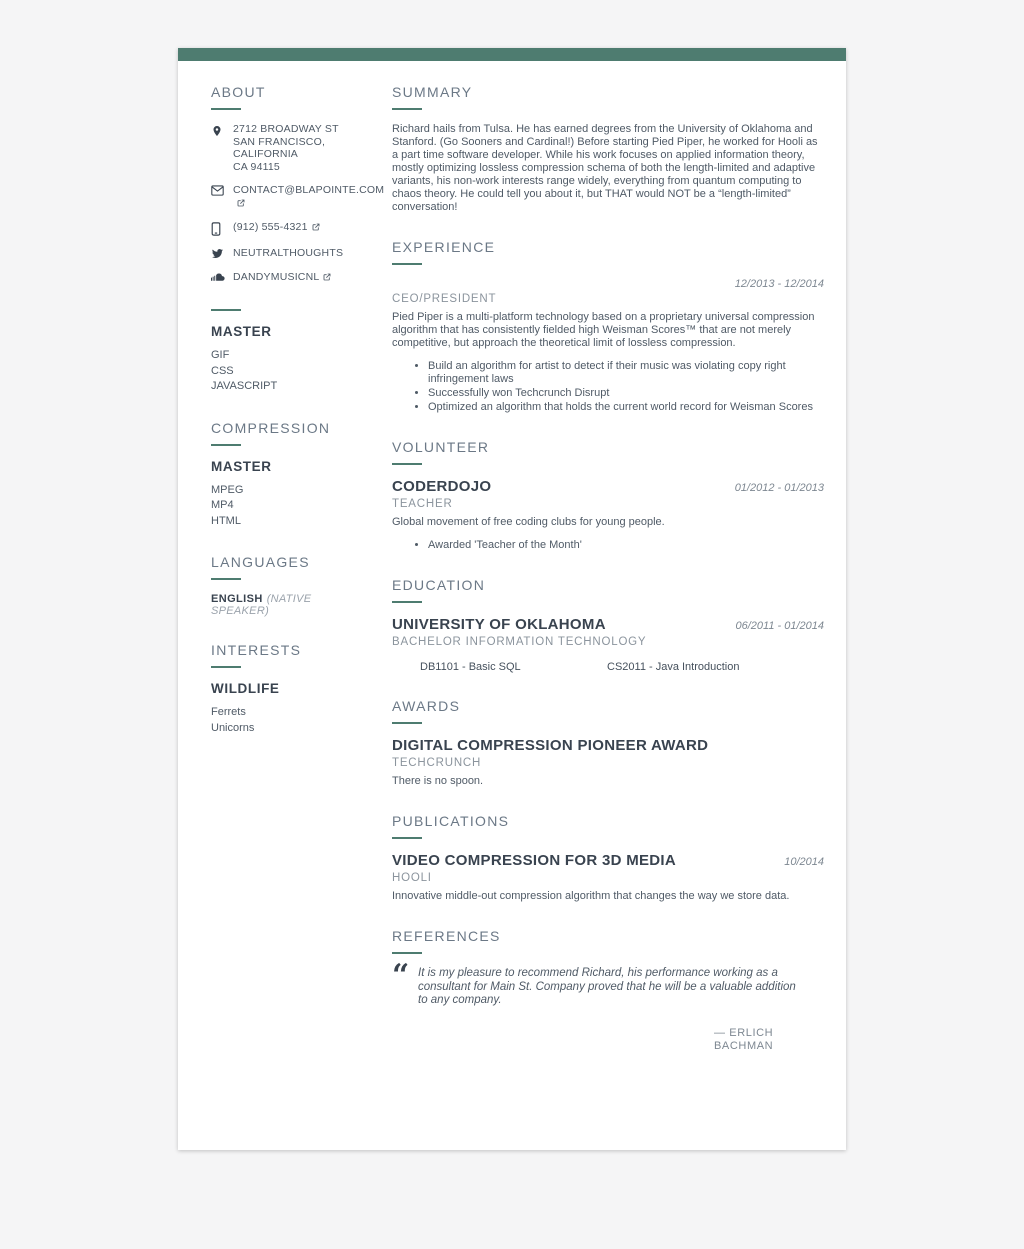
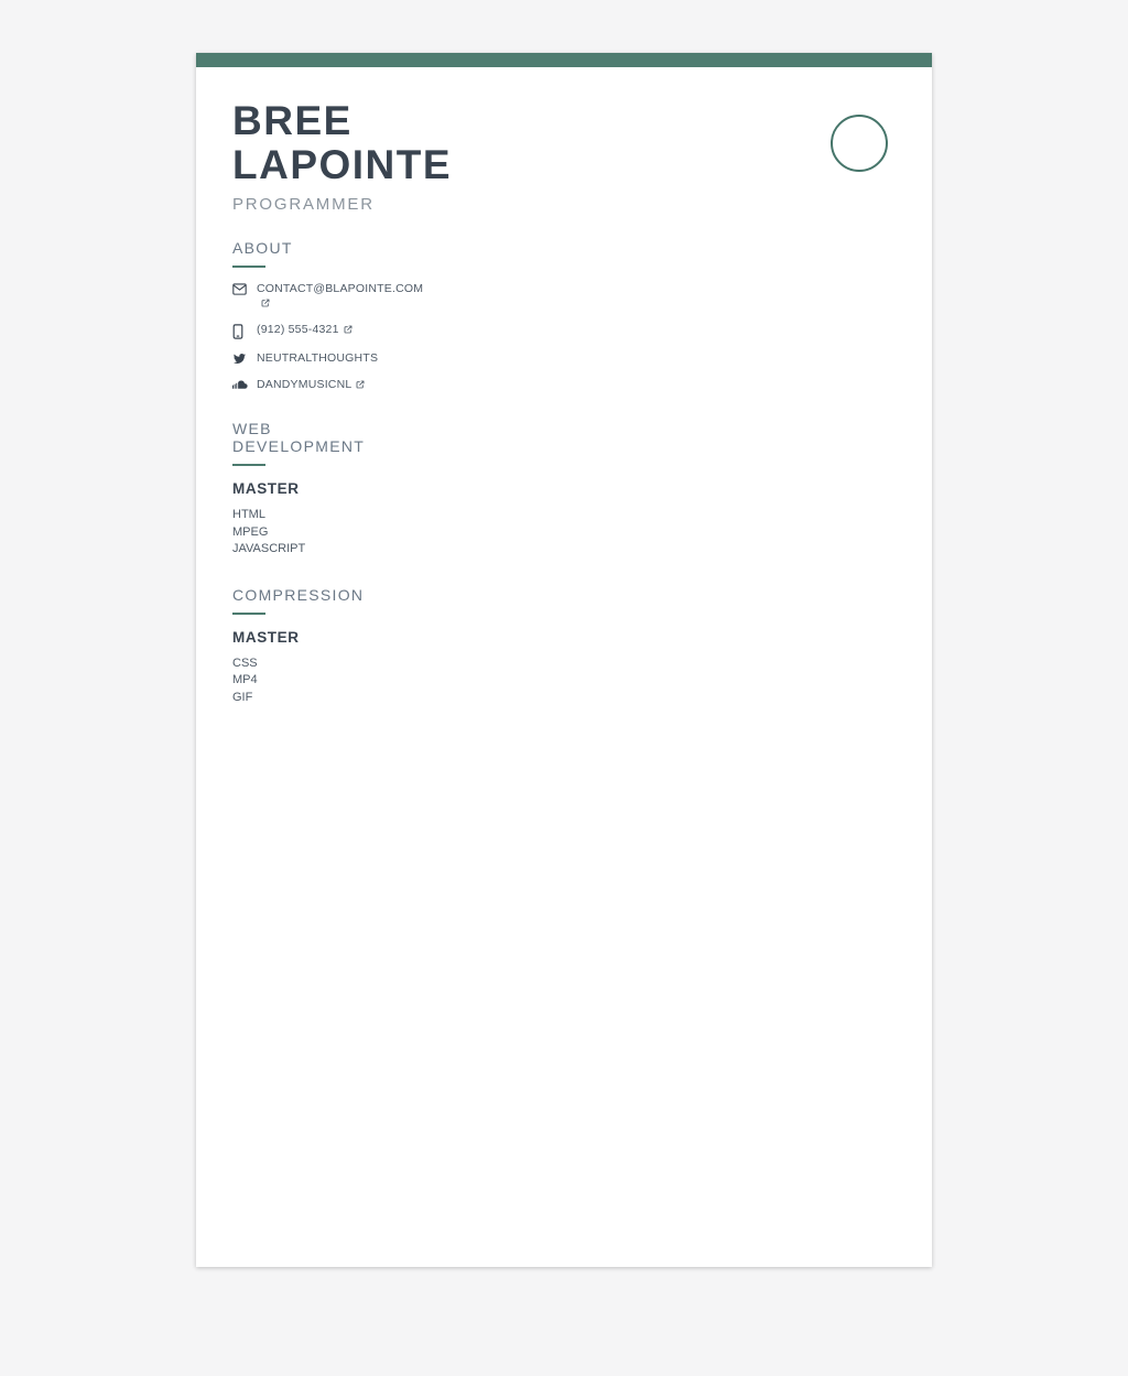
+ BREE
+ LAPOINTE
+ PROGRAMMER
  ABOUT
- 2712 BROADWAY ST
- SAN FRANCISCO, CALIFORNIA
- CA 94115
  CONTACT@BLAPOINTE.COM
  (912) 555-4321
  NEUTRALTHOUGHTS
  DANDYMUSICNL
+ WEB DEVELOPMENT
  MASTER
- GIF
+ HTML
- CSS
+ MPEG
  JAVASCRIPT
  COMPRESSION
  MASTER
- MPEG
+ CSS
  MP4
- HTML
+ GIF
- LANGUAGES
- ENGLISH (NATIVE SPEAKER)
- INTERESTS
- WILDLIFE
- Ferrets
- Unicorns
- SUMMARY
- Richard hails from Tulsa. He has earned degrees from the University of Oklahoma and Stanford. (Go Sooners and Cardinal!) Before starting Pied Piper, he worked for Hooli as a part time software developer. While his work focuses on applied information theory, mostly optimizing lossless compression schema of both the length-limited and adaptive variants, his non-work interests range widely, everything from quantum computing to chaos theory. He could tell you about it, but THAT would NOT be a “length-limited” conversation!
- EXPERIENCE
- 12/2013 - 12/2014
- CEO/PRESIDENT
- Pied Piper is a multi-platform technology based on a proprietary universal compression algorithm that has consistently fielded high Weisman Scores™ that are not merely competitive, but approach the theoretical limit of lossless compression.
- Build an algorithm for artist to detect if their music was violating copy right infringement laws
- Successfully won Techcrunch Disrupt
- Optimized an algorithm that holds the current world record for Weisman Scores
- VOLUNTEER
- CODERDOJO
- 01/2012 - 01/2013
- TEACHER
- Global movement of free coding clubs for young people.
- Awarded 'Teacher of the Month'
- EDUCATION
- UNIVERSITY OF OKLAHOMA
- 06/2011 - 01/2014
- BACHELOR INFORMATION TECHNOLOGY
- DB1101 - Basic SQL
- CS2011 - Java Introduction
- AWARDS
- DIGITAL COMPRESSION PIONEER AWARD
- TECHCRUNCH
- There is no spoon.
- PUBLICATIONS
- VIDEO COMPRESSION FOR 3D MEDIA
- 10/2014
- HOOLI
- Innovative middle-out compression algorithm that changes the way we store data.
- REFERENCES
- “
- It is my pleasure to recommend Richard, his performance working as a consultant for Main St. Company proved that he will be a valuable addition to any company.
- — ERLICH
- BACHMAN
